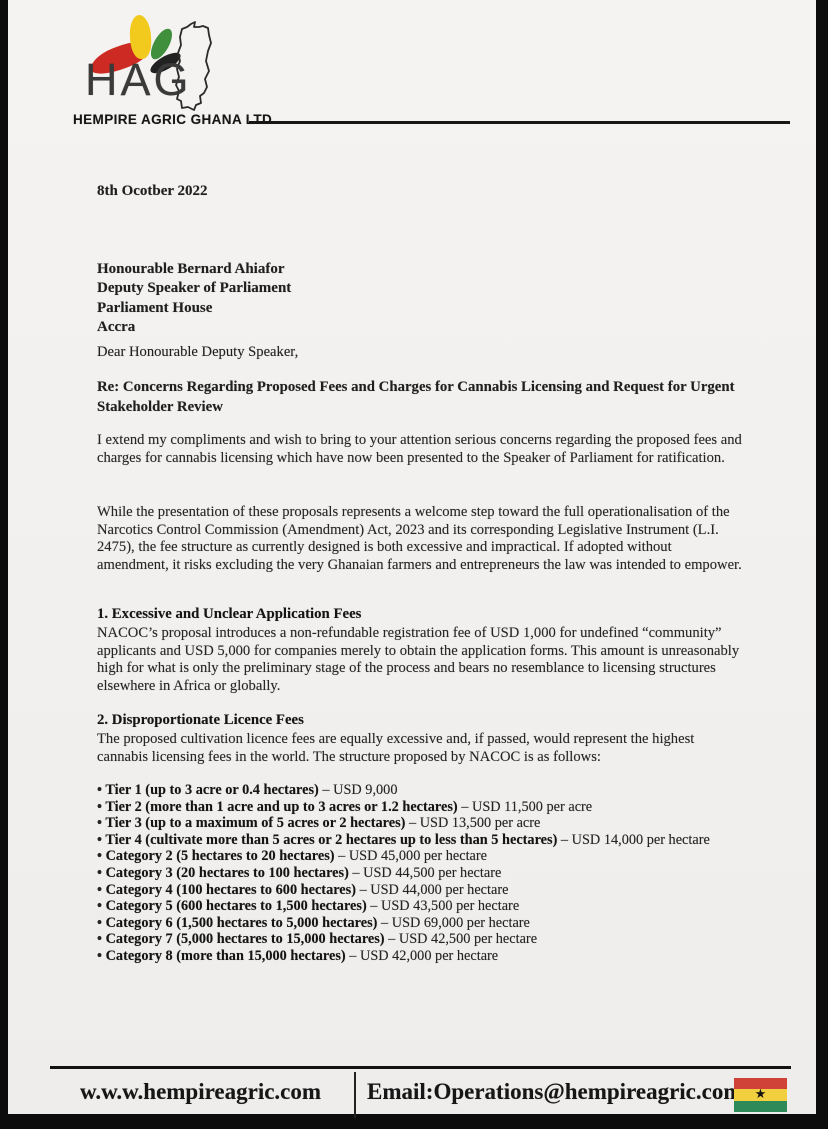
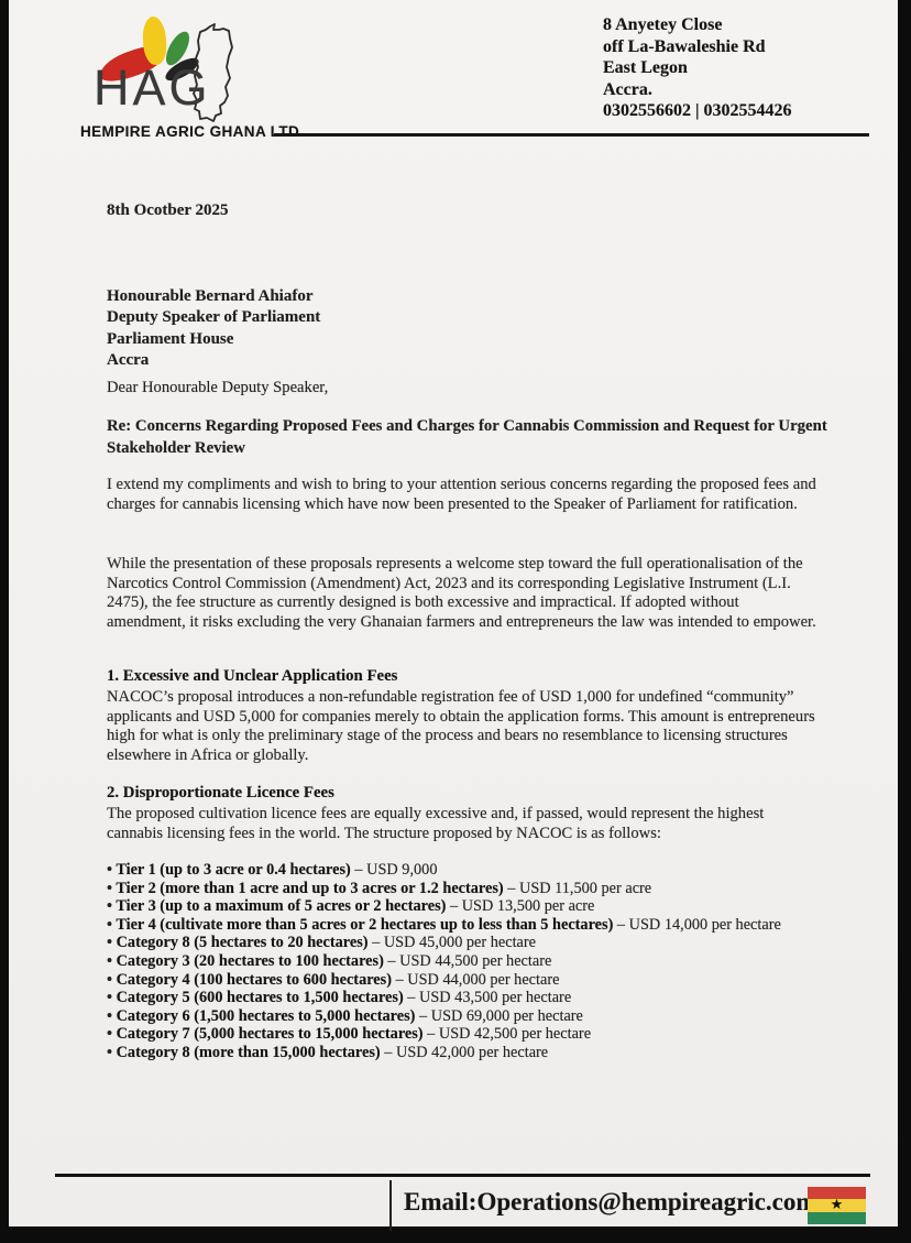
  HAG
  HEMPIRE AGRIC GHANA LTD.
+ 8 Anyetey Close
+ off La-Bawaleshie Rd
+ East Legon
+ Accra.
+ 0302556602 | 0302554426
- 8th Ocotber 2022
+ 8th Ocotber 2025
  Honourable Bernard Ahiafor
  Deputy Speaker of Parliament
  Parliament House
  Accra
  Dear Honourable Deputy Speaker,
- Re: Concerns Regarding Proposed Fees and Charges for Cannabis Licensing and Request for Urgent Stakeholder Review
+ Re: Concerns Regarding Proposed Fees and Charges for Cannabis Commission and Request for Urgent Stakeholder Review
  I extend my compliments and wish to bring to your attention serious concerns regarding the proposed fees and charges for cannabis licensing which have now been presented to the Speaker of Parliament for ratification.
  While the presentation of these proposals represents a welcome step toward the full operationalisation of the Narcotics Control Commission (Amendment) Act, 2023 and its corresponding Legislative Instrument (L.I. 2475), the fee structure as currently designed is both excessive and impractical. If adopted without amendment, it risks excluding the very Ghanaian farmers and entrepreneurs the law was intended to empower.
  1. Excessive and Unclear Application Fees
- NACOC’s proposal introduces a non-refundable registration fee of USD 1,000 for undefined “community” applicants and USD 5,000 for companies merely to obtain the application forms. This amount is unreasonably high for what is only the preliminary stage of the process and bears no resemblance to licensing structures elsewhere in Africa or globally.
+ NACOC’s proposal introduces a non-refundable registration fee of USD 1,000 for undefined “community” applicants and USD 5,000 for companies merely to obtain the application forms. This amount is entrepreneurs high for what is only the preliminary stage of the process and bears no resemblance to licensing structures elsewhere in Africa or globally.
  2. Disproportionate Licence Fees
  The proposed cultivation licence fees are equally excessive and, if passed, would represent the highest cannabis licensing fees in the world. The structure proposed by NACOC is as follows:
  Tier 1 (up to 3 acre or 0.4 hectares) – USD 9,000
  Tier 2 (more than 1 acre and up to 3 acres or 1.2 hectares) – USD 11,500 per acre
  Tier 3 (up to a maximum of 5 acres or 2 hectares) – USD 13,500 per acre
  Tier 4 (cultivate more than 5 acres or 2 hectares up to less than 5 hectares) – USD 14,000 per hectare
- Category 2 (5 hectares to 20 hectares) – USD 45,000 per hectare
+ Category 8 (5 hectares to 20 hectares) – USD 45,000 per hectare
  Category 3 (20 hectares to 100 hectares) – USD 44,500 per hectare
  Category 4 (100 hectares to 600 hectares) – USD 44,000 per hectare
  Category 5 (600 hectares to 1,500 hectares) – USD 43,500 per hectare
  Category 6 (1,500 hectares to 5,000 hectares) – USD 69,000 per hectare
  Category 7 (5,000 hectares to 15,000 hectares) – USD 42,500 per hectare
  Category 8 (more than 15,000 hectares) – USD 42,000 per hectare
- w.w.w.hempireagric.com
  Email:Operations@hempireagric.com
  ★
